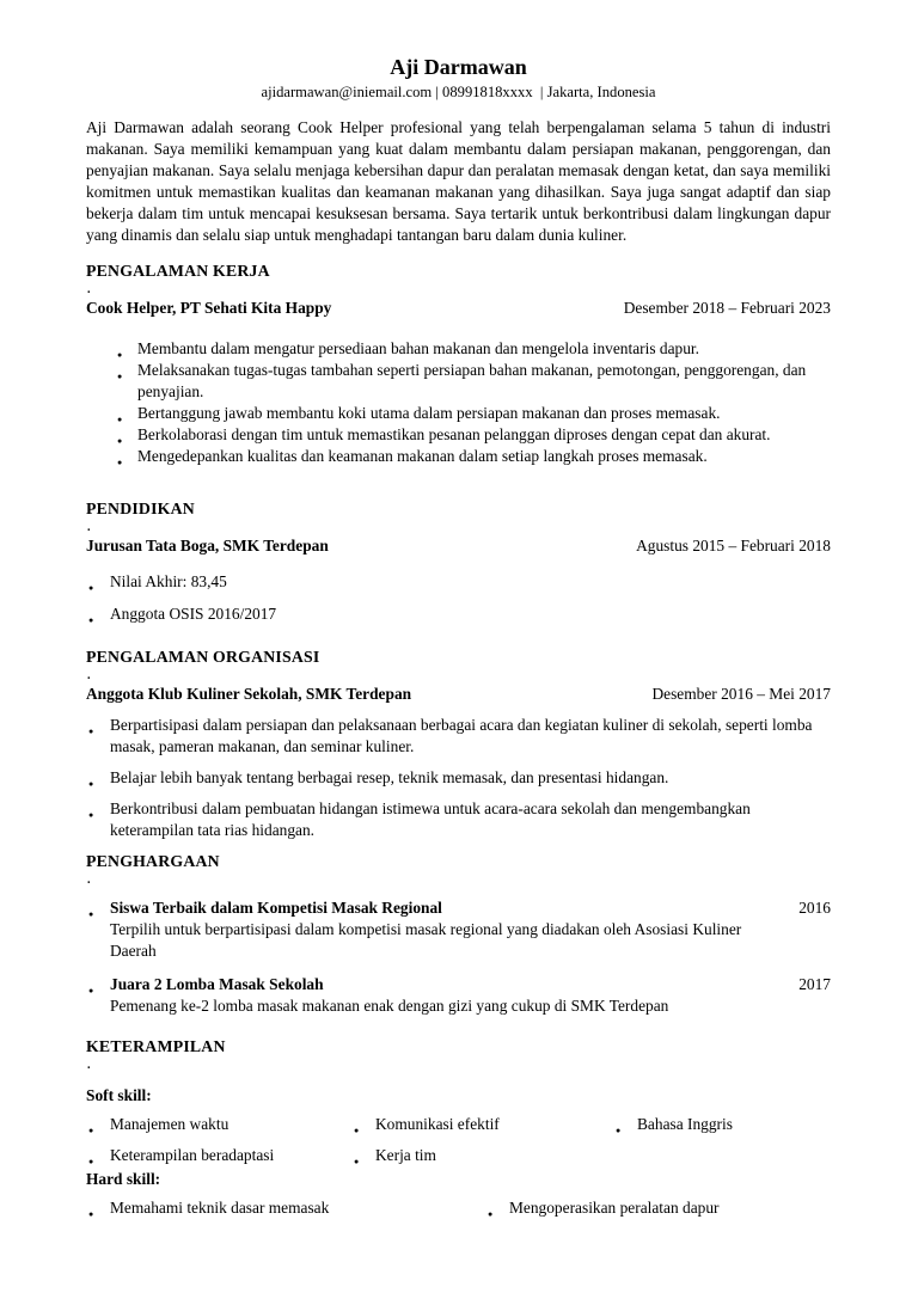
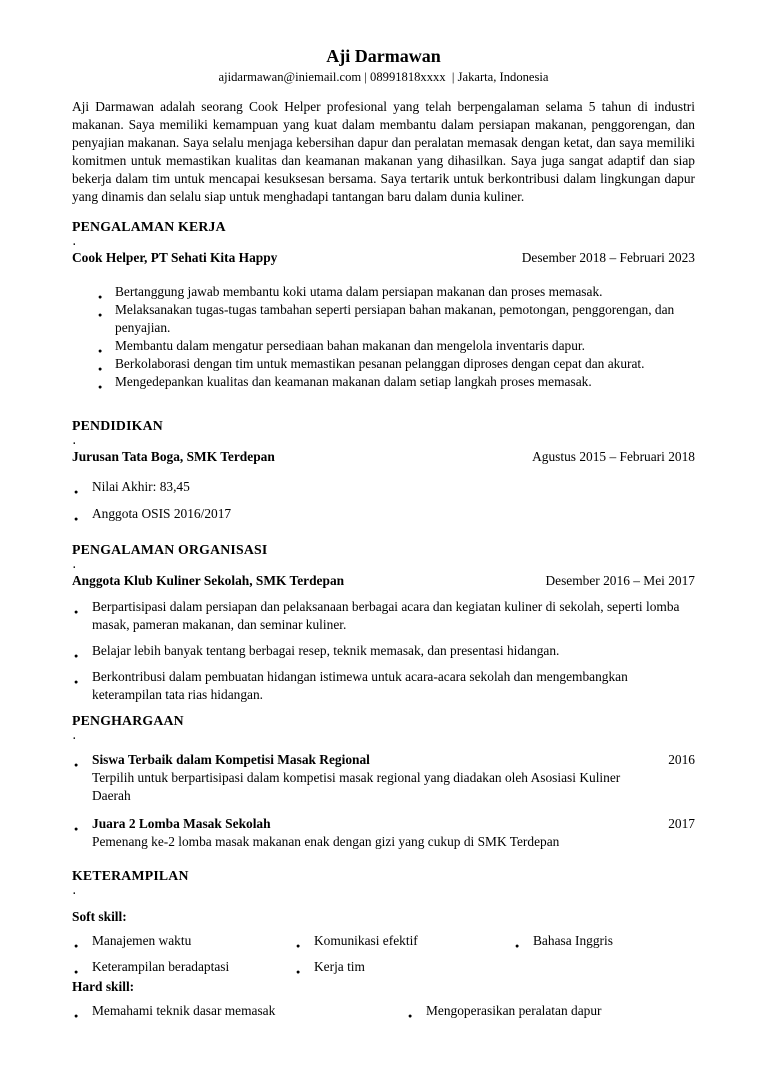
  Aji Darmawan
  ajidarmawan@iniemail.com | 08991818xxxx | Jakarta, Indonesia
  Aji Darmawan adalah seorang Cook Helper profesional yang telah berpengalaman selama 5 tahun di industri makanan. Saya memiliki kemampuan yang kuat dalam membantu dalam persiapan makanan, penggorengan, dan penyajian makanan. Saya selalu menjaga kebersihan dapur dan peralatan memasak dengan ketat, dan saya memiliki komitmen untuk memastikan kualitas dan keamanan makanan yang dihasilkan. Saya juga sangat adaptif dan siap bekerja dalam tim untuk mencapai kesuksesan bersama. Saya tertarik untuk berkontribusi dalam lingkungan dapur yang dinamis dan selalu siap untuk menghadapi tantangan baru dalam dunia kuliner.
  PENGALAMAN KERJA
  .
  Cook Helper, PT Sehati Kita Happy
  Desember 2018 – Februari 2023
- Membantu dalam mengatur persediaan bahan makanan dan mengelola inventaris dapur.
+ Bertanggung jawab membantu koki utama dalam persiapan makanan dan proses memasak.
  Melaksanakan tugas-tugas tambahan seperti persiapan bahan makanan, pemotongan, penggorengan, dan penyajian.
- Bertanggung jawab membantu koki utama dalam persiapan makanan dan proses memasak.
+ Membantu dalam mengatur persediaan bahan makanan dan mengelola inventaris dapur.
  Berkolaborasi dengan tim untuk memastikan pesanan pelanggan diproses dengan cepat dan akurat.
  Mengedepankan kualitas dan keamanan makanan dalam setiap langkah proses memasak.
  PENDIDIKAN
  .
  Jurusan Tata Boga, SMK Terdepan
  Agustus 2015 – Februari 2018
  Nilai Akhir: 83,45
  Anggota OSIS 2016/2017
  PENGALAMAN ORGANISASI
  .
  Anggota Klub Kuliner Sekolah, SMK Terdepan
  Desember 2016 – Mei 2017
  Berpartisipasi dalam persiapan dan pelaksanaan berbagai acara dan kegiatan kuliner di sekolah, seperti lomba masak, pameran makanan, dan seminar kuliner.
  Belajar lebih banyak tentang berbagai resep, teknik memasak, dan presentasi hidangan.
  Berkontribusi dalam pembuatan hidangan istimewa untuk acara-acara sekolah dan mengembangkan keterampilan tata rias hidangan.
  PENGHARGAAN
  .
  Siswa Terbaik dalam Kompetisi Masak Regional
  2016
  Terpilih untuk berpartisipasi dalam kompetisi masak regional yang diadakan oleh Asosiasi Kuliner Daerah
  Juara 2 Lomba Masak Sekolah
  2017
  Pemenang ke-2 lomba masak makanan enak dengan gizi yang cukup di SMK Terdepan
  KETERAMPILAN
  .
  Soft skill:
  Manajemen waktu
  Komunikasi efektif
  Bahasa Inggris
  Keterampilan beradaptasi
  Kerja tim
  Hard skill:
  Memahami teknik dasar memasak
  Mengoperasikan peralatan dapur
